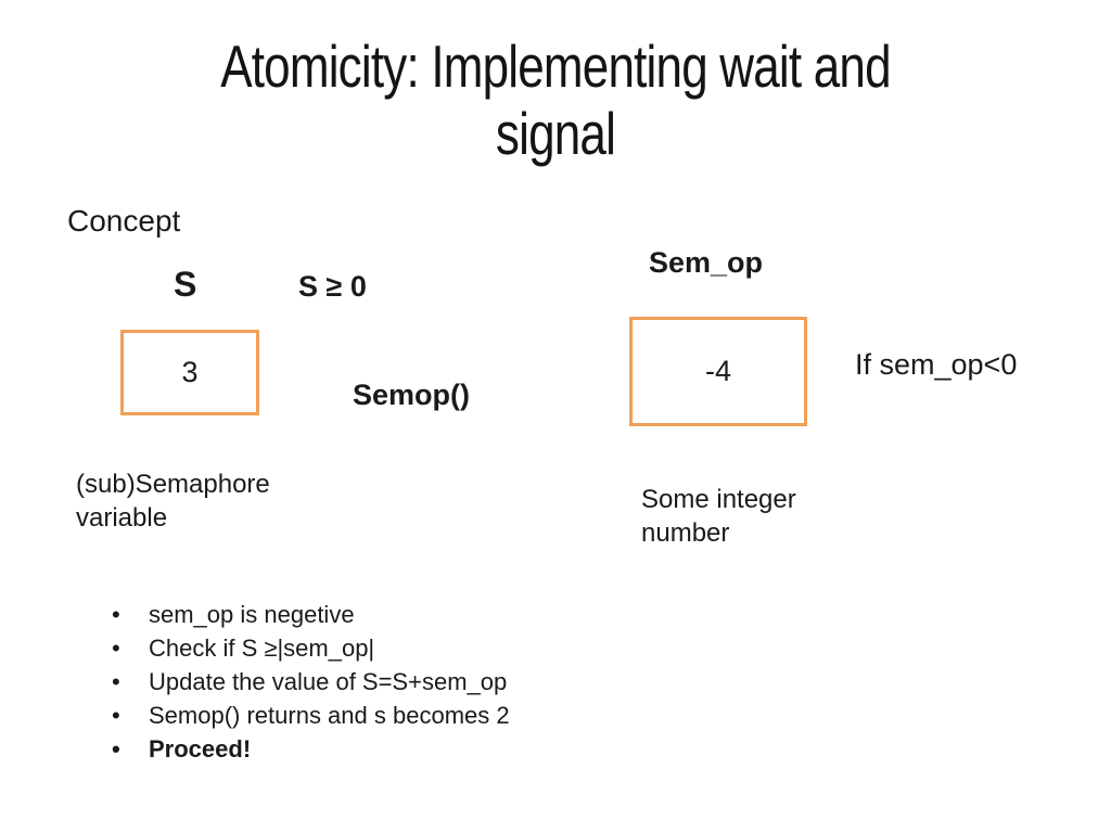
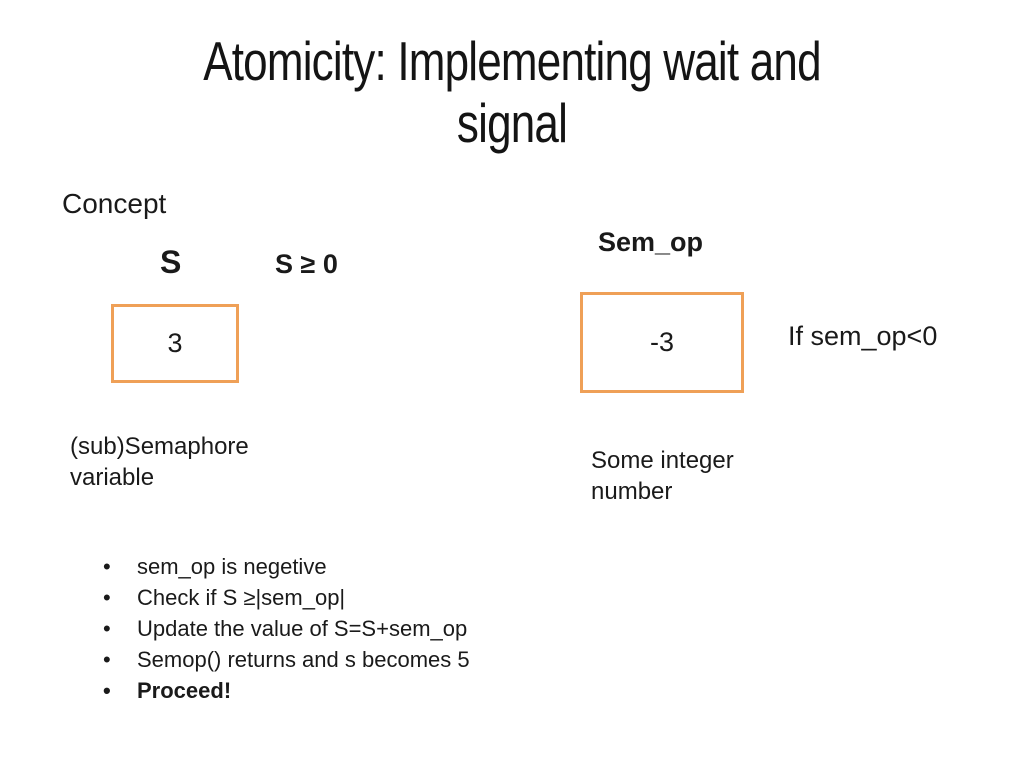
  Atomicity: Implementing wait and
  signal
  Concept
  S
  S ≥ 0
  3
- Semop()
  (sub)Semaphore
  variable
  Sem_op
- -4
+ -3
  If sem_op<0
  Some integer
  number
  sem_op is negetive
  Check if S ≥|sem_op|
  Update the value of S=S+sem_op
- Semop() returns and s becomes 2
+ Semop() returns and s becomes 5
  Proceed!
